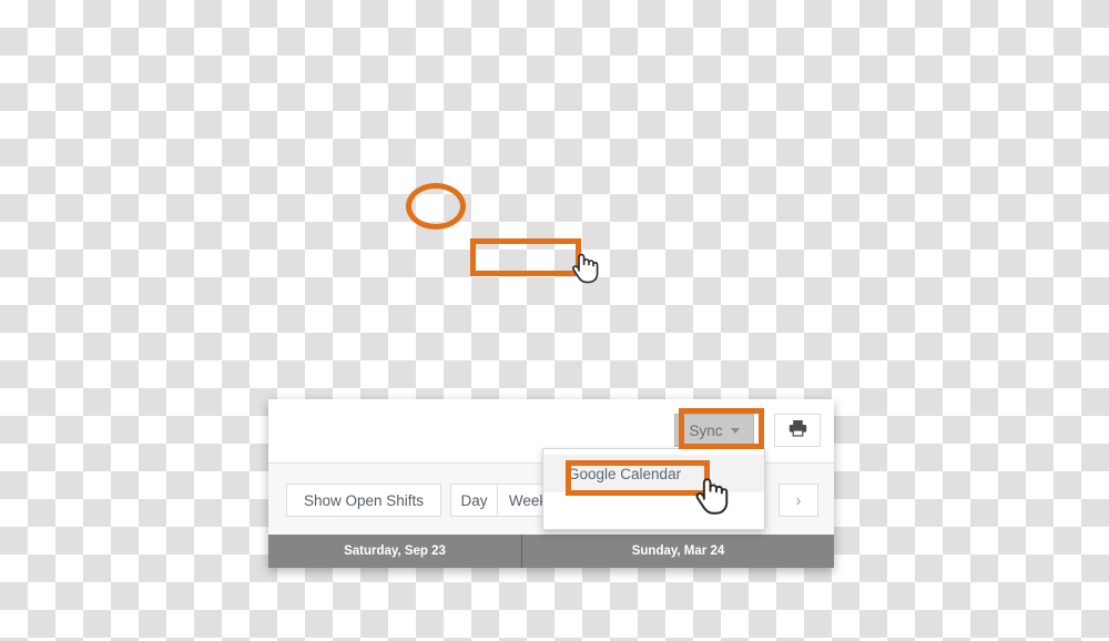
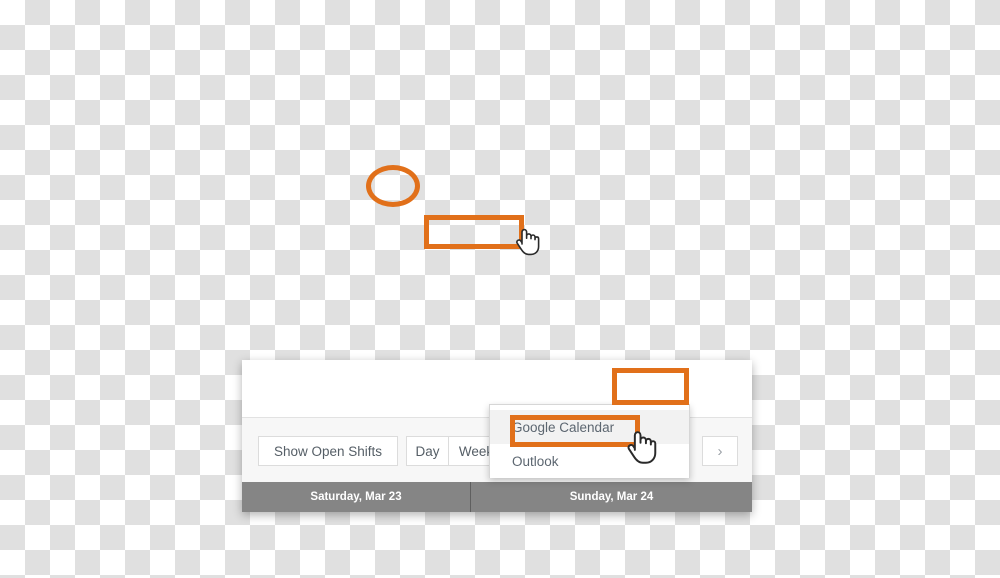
- Sync
  Show Open Shifts
  Day
  Wee
  ›
- Saturday, Sep 23
+ Saturday, Mar 23
  Sunday, Mar 24
  Google Calendar
+ Outlook
